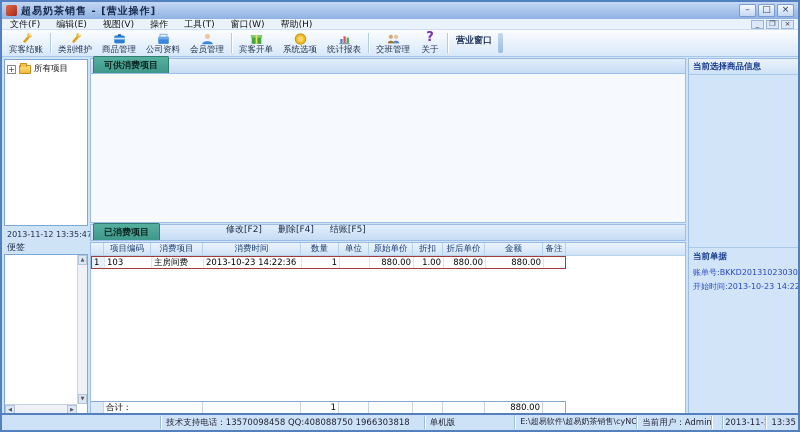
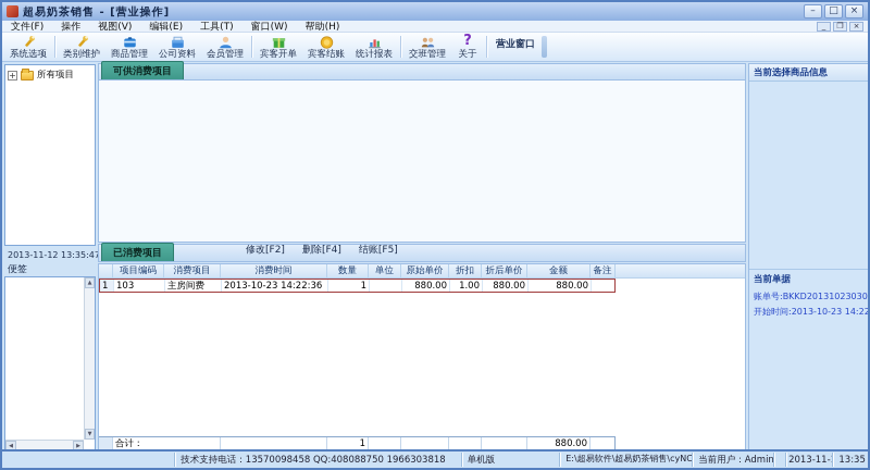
  超易奶茶销售 - [营业操作]
  –
  □
  ×
  文件(F)
- 编辑(E)
+ 操作
  视图(V)
- 操作
+ 编辑(E)
  工具(T)
  窗口(W)
  帮助(H)
  _
  ❐
  ×
- 宾客结账
+ 系统选项
  类别维护
  商品管理
  公司资料
  会员管理
  宾客开单
- 系统选项
+ 宾客结账
  统计报表
  交班管理
  ?
  关于
  营业窗口
  +
  所有项目
  2013-11-12 13:35:4
  便签
  可供消费项目
  已消费项目
  修改[F2]
  删除[F4]
  结账[F5]
  项目编码
  消费项目
  消费时间
  数量
  单位
  原始单价
  折扣
  折后单价
  金额
  备注
  1
  103
  主房间费
  2013-10-23 14:22:36
  1
  880.00
  1.00
  880.00
  880.00
  合计：
  1
  880.00
  当前选择商品信息
  当前单据
  账单号:BKKD20131023030
  开始时间:2013-10-23 14:22
  技术支持电话：13570098458 QQ:408088750 1966303818
  单机版
  E:\超易软件\超易奶茶销售\cyNC
  当前用户：Admin
  2013-11-1
  13:35
